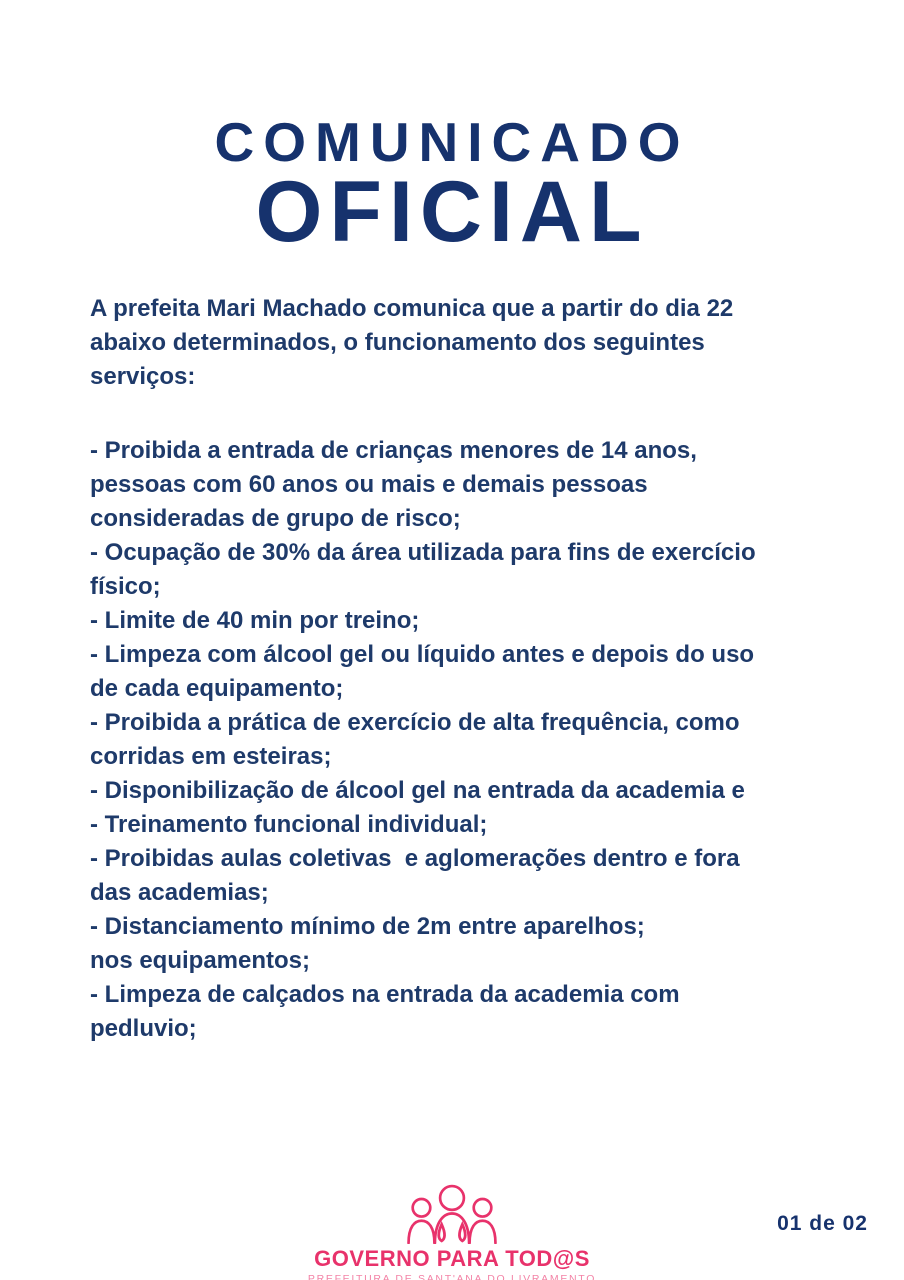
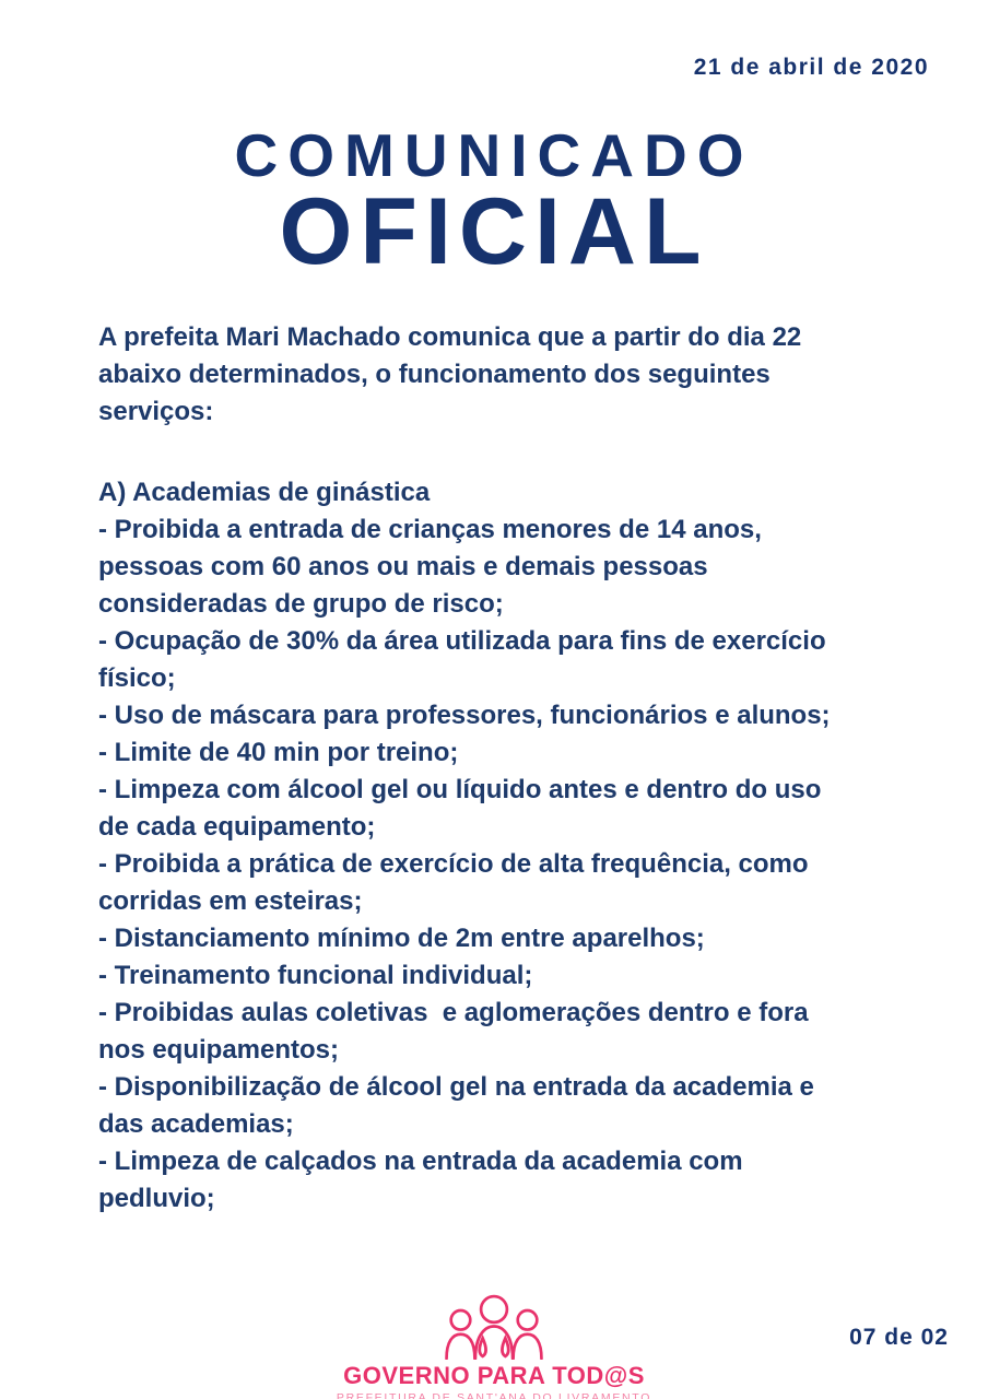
+ 21 de abril de 2020
  COMUNICADO
  OFICIAL
  A prefeita Mari Machado comunica que a partir do dia 22
  abaixo determinados, o funcionamento dos seguintes
  serviços:
+ A) Academias de ginástica
  - Proibida a entrada de crianças menores de 14 anos,
  pessoas com 60 anos ou mais e demais pessoas
  consideradas de grupo de risco;
  - Ocupação de 30% da área utilizada para fins de exercício
  físico;
+ - Uso de máscara para professores, funcionários e alunos;
  - Limite de 40 min por treino;
- - Limpeza com álcool gel ou líquido antes e depois do uso
+ - Limpeza com álcool gel ou líquido antes e dentro do uso
  de cada equipamento;
  - Proibida a prática de exercício de alta frequência, como
  corridas em esteiras;
- - Disponibilização de álcool gel na entrada da academia e
+ - Distanciamento mínimo de 2m entre aparelhos;
  - Treinamento funcional individual;
  - Proibidas aulas coletivas e aglomerações dentro e fora
- das academias;
+ nos equipamentos;
- - Distanciamento mínimo de 2m entre aparelhos;
+ - Disponibilização de álcool gel na entrada da academia e
- nos equipamentos;
+ das academias;
  - Limpeza de calçados na entrada da academia com
  pedluvio;
  GOVERNO PARA TOD@S
  PREFEITURA DE SANT'ANA DO LIVRAMENTO
- 01 de 02
+ 07 de 02
